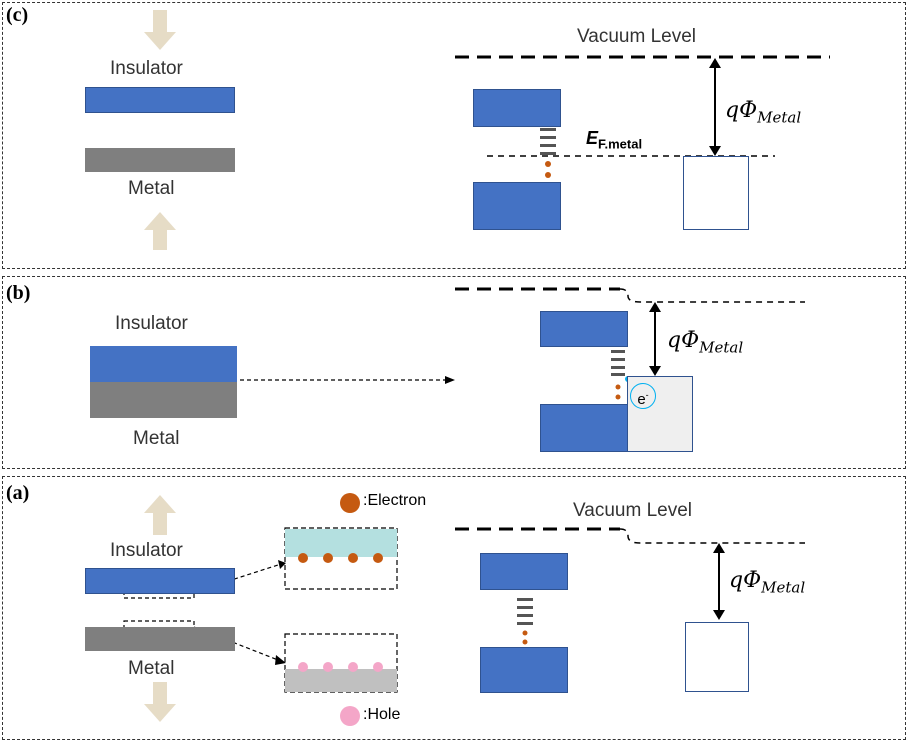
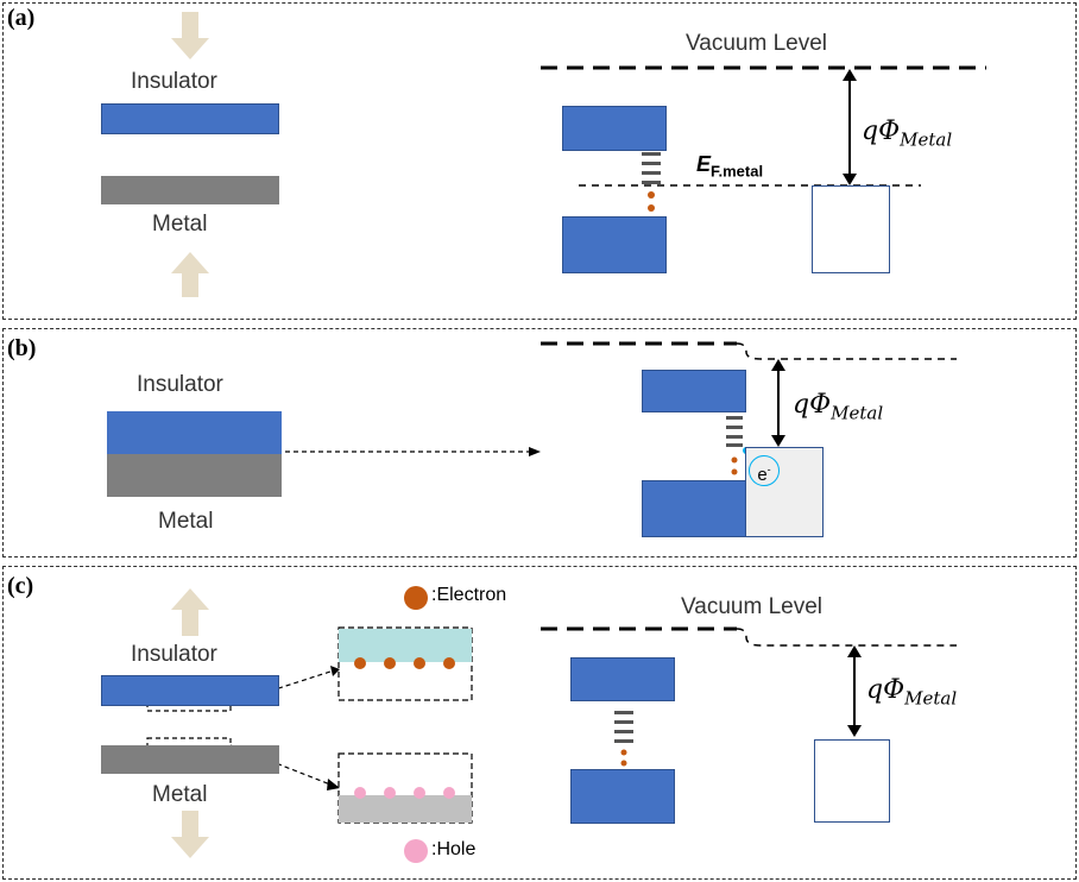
- (c)
+ (a)
  (b)
- (a)
+ (c)
  Insulator
  Metal
  Vacuum Level
  EF.metal
  qΦMetal
  Insulator
  Metal
  e-
  qΦMetal
  Insulator
  Metal
  :Electron
  :Hole
  Vacuum Level
  qΦMetal
